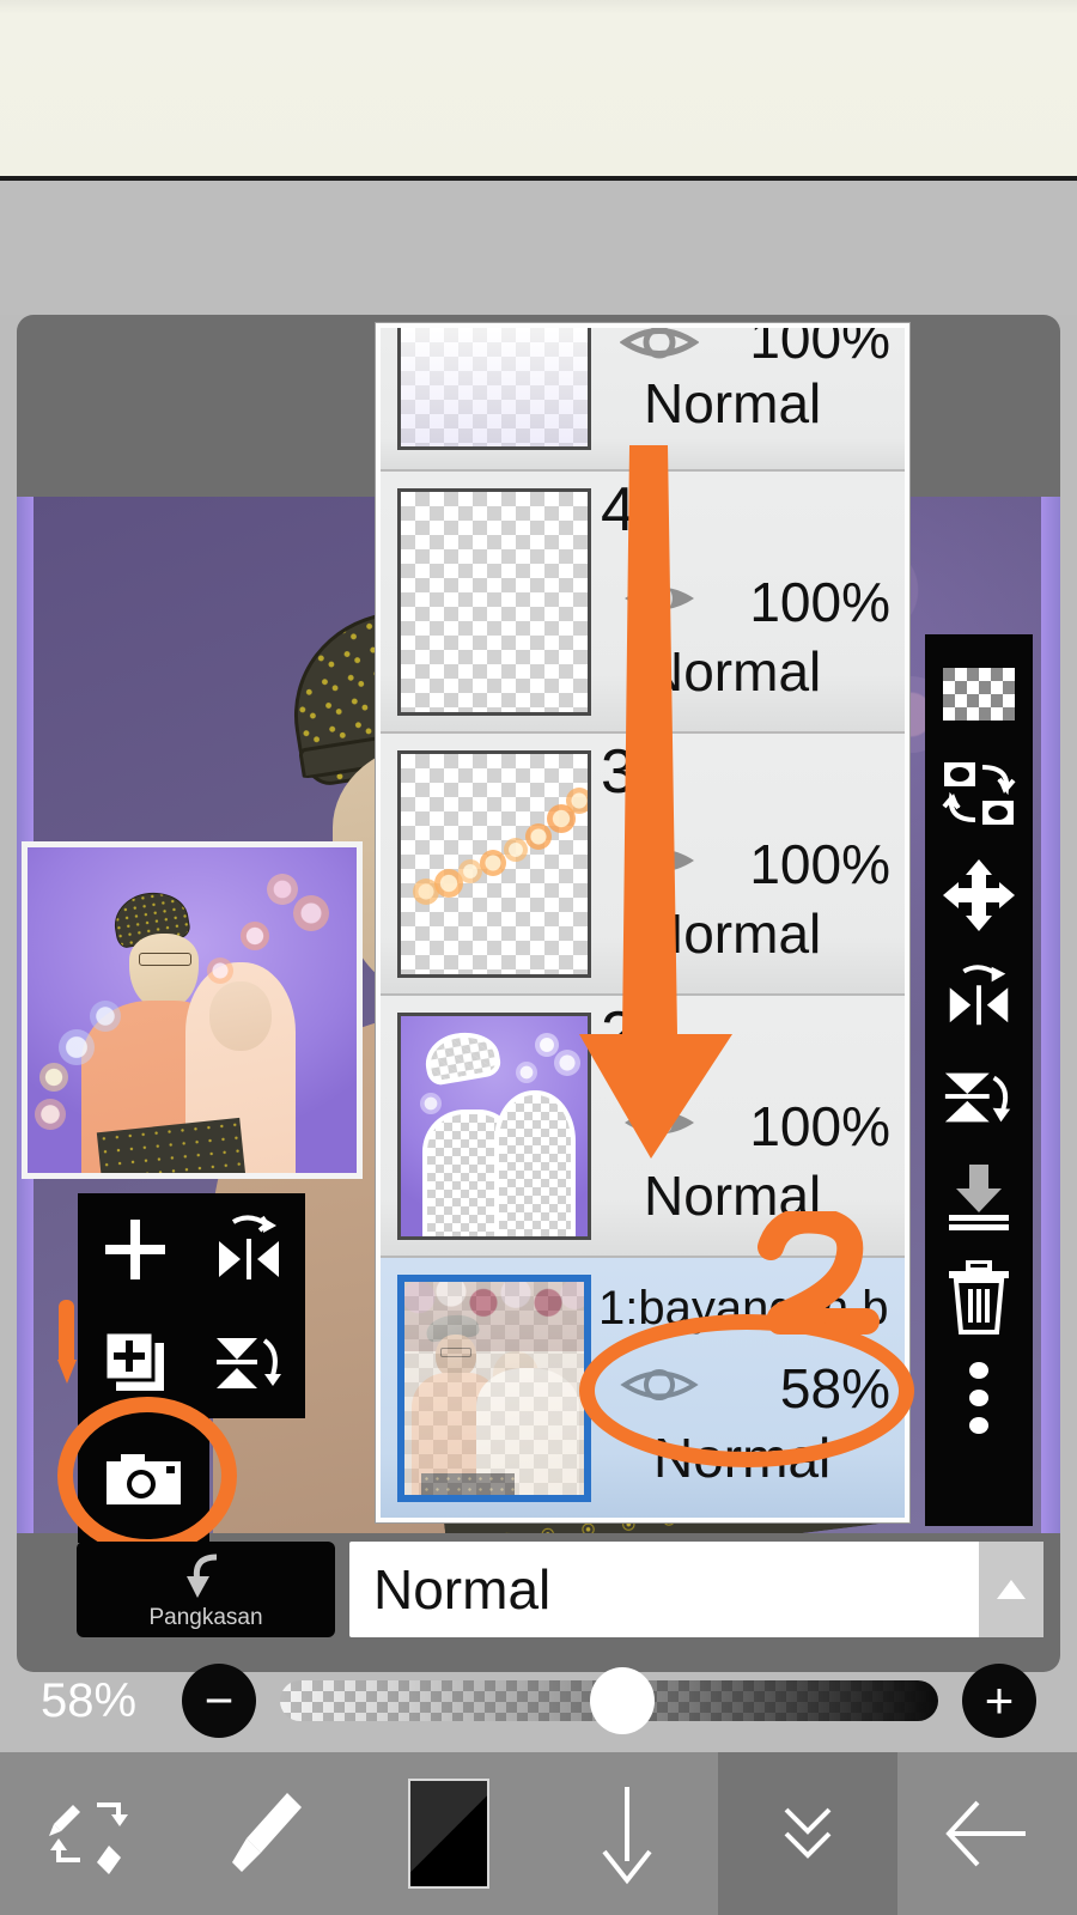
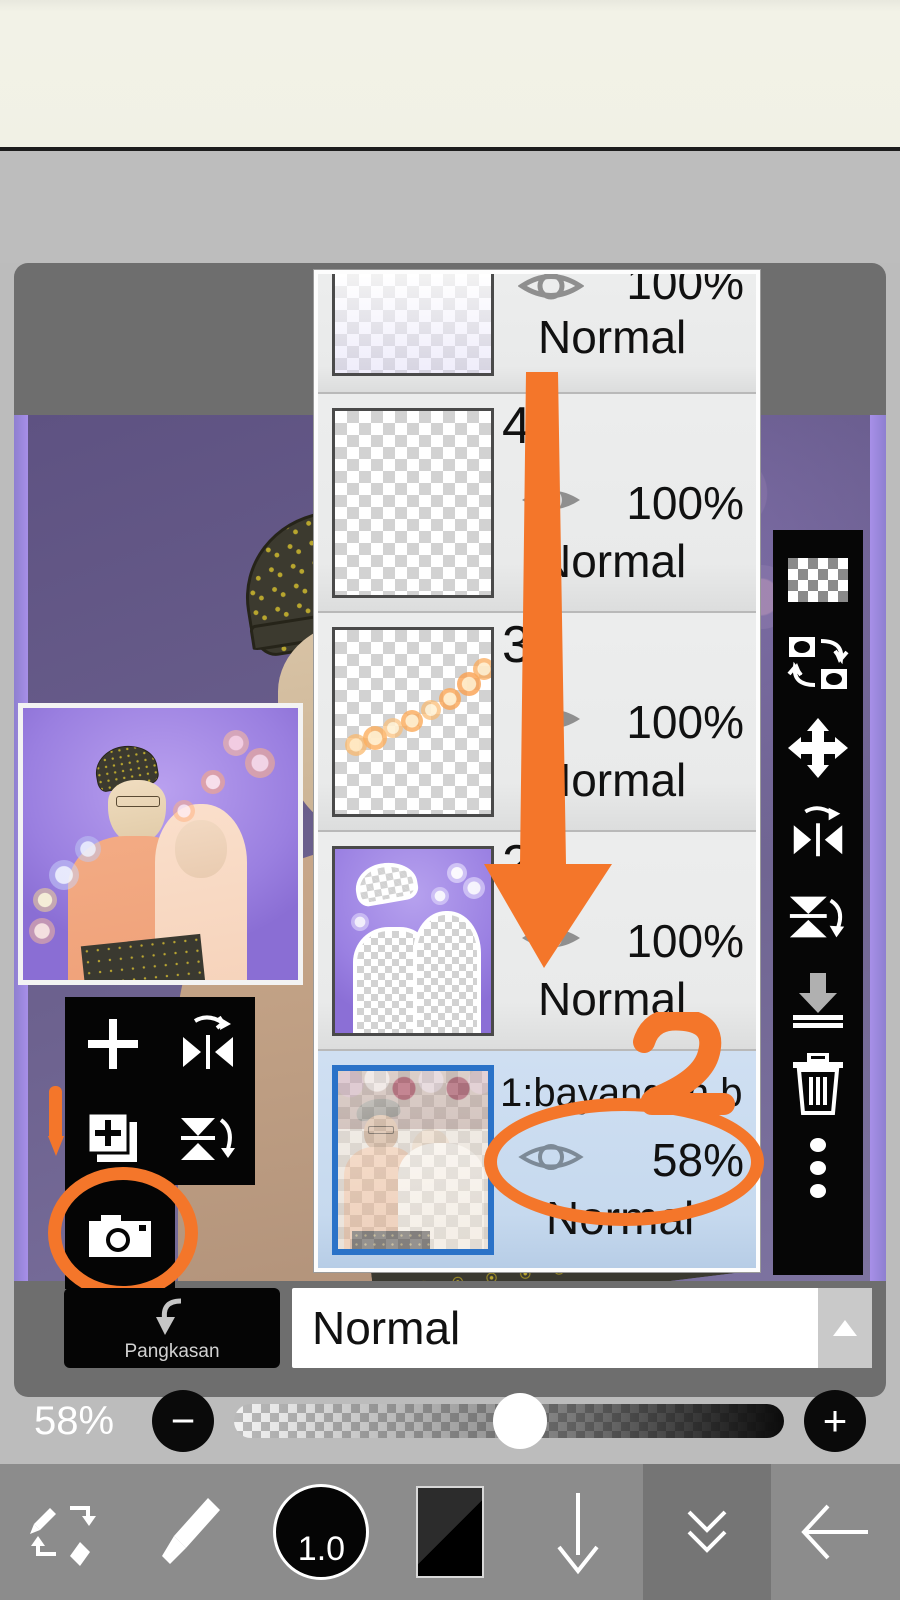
  100%
  Normal
  4
  100%
  ormal
  3
  100%
  ormal
  100%
  Normal
  1:bayan b
  58%
  Normal
  Pangkasan
  Normal
  58%
  −
  +
+ 1.0
